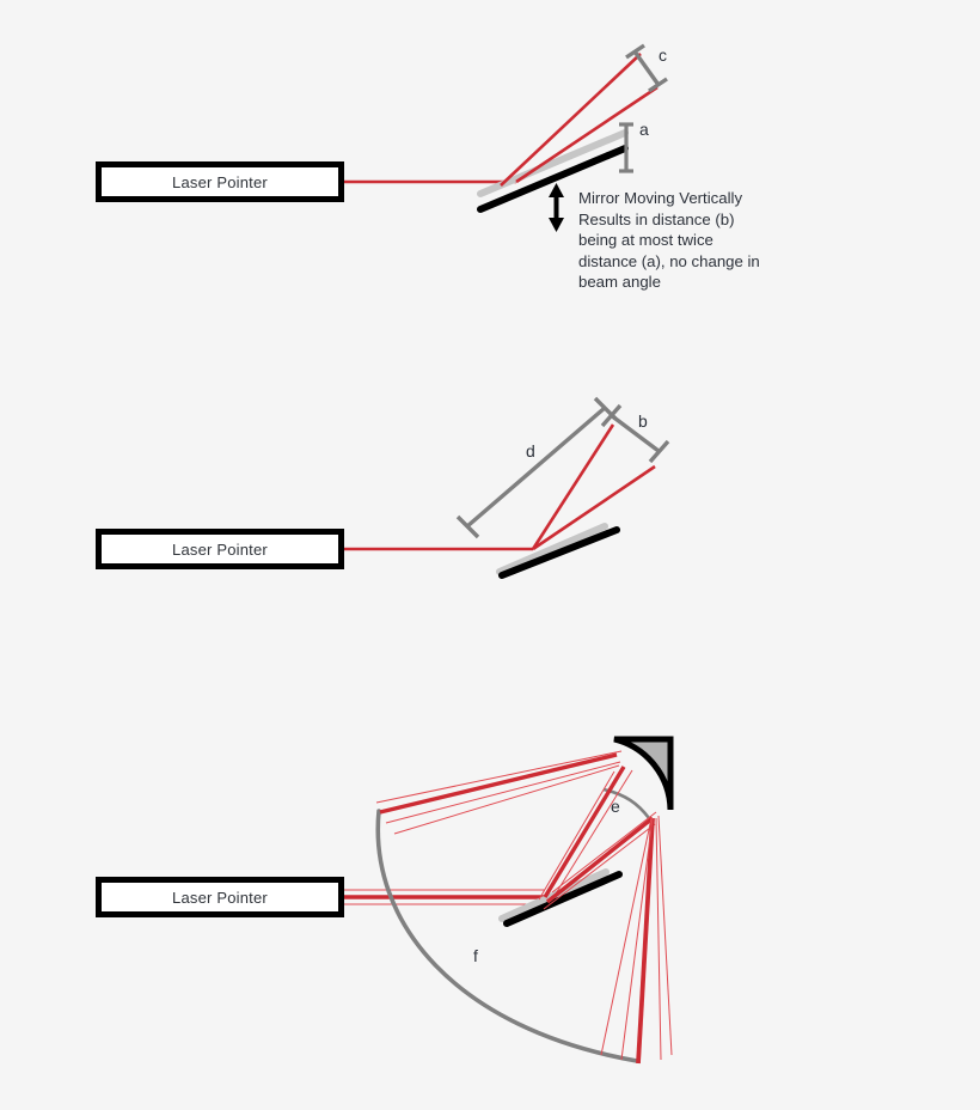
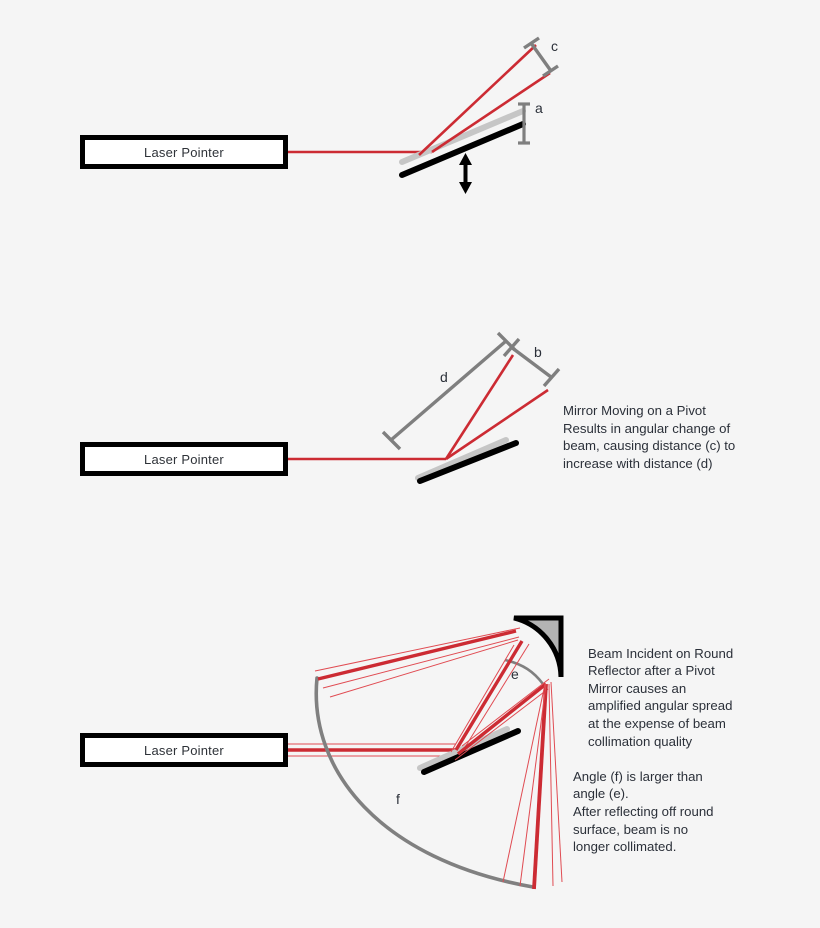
  Laser Pointer
  c
  a
- Mirror Moving Vertically
- Results in distance (b)
- being at most twice
- distance (a), no change in
- beam angle
  Laser Pointer
  d
  b
+ Mirror Moving on a Pivot
+ Results in angular change of
+ beam, causing distance (c) to
+ increase with distance (d)
  Laser Pointer
  e
  f
+ Beam Incident on Round
+ Reflector after a Pivot
+ Mirror causes an
+ amplified angular spread
+ at the expense of beam
+ collimation quality
+ Angle (f) is larger than
+ angle (e).
+ After reflecting off round
+ surface, beam is no
+ longer collimated.
